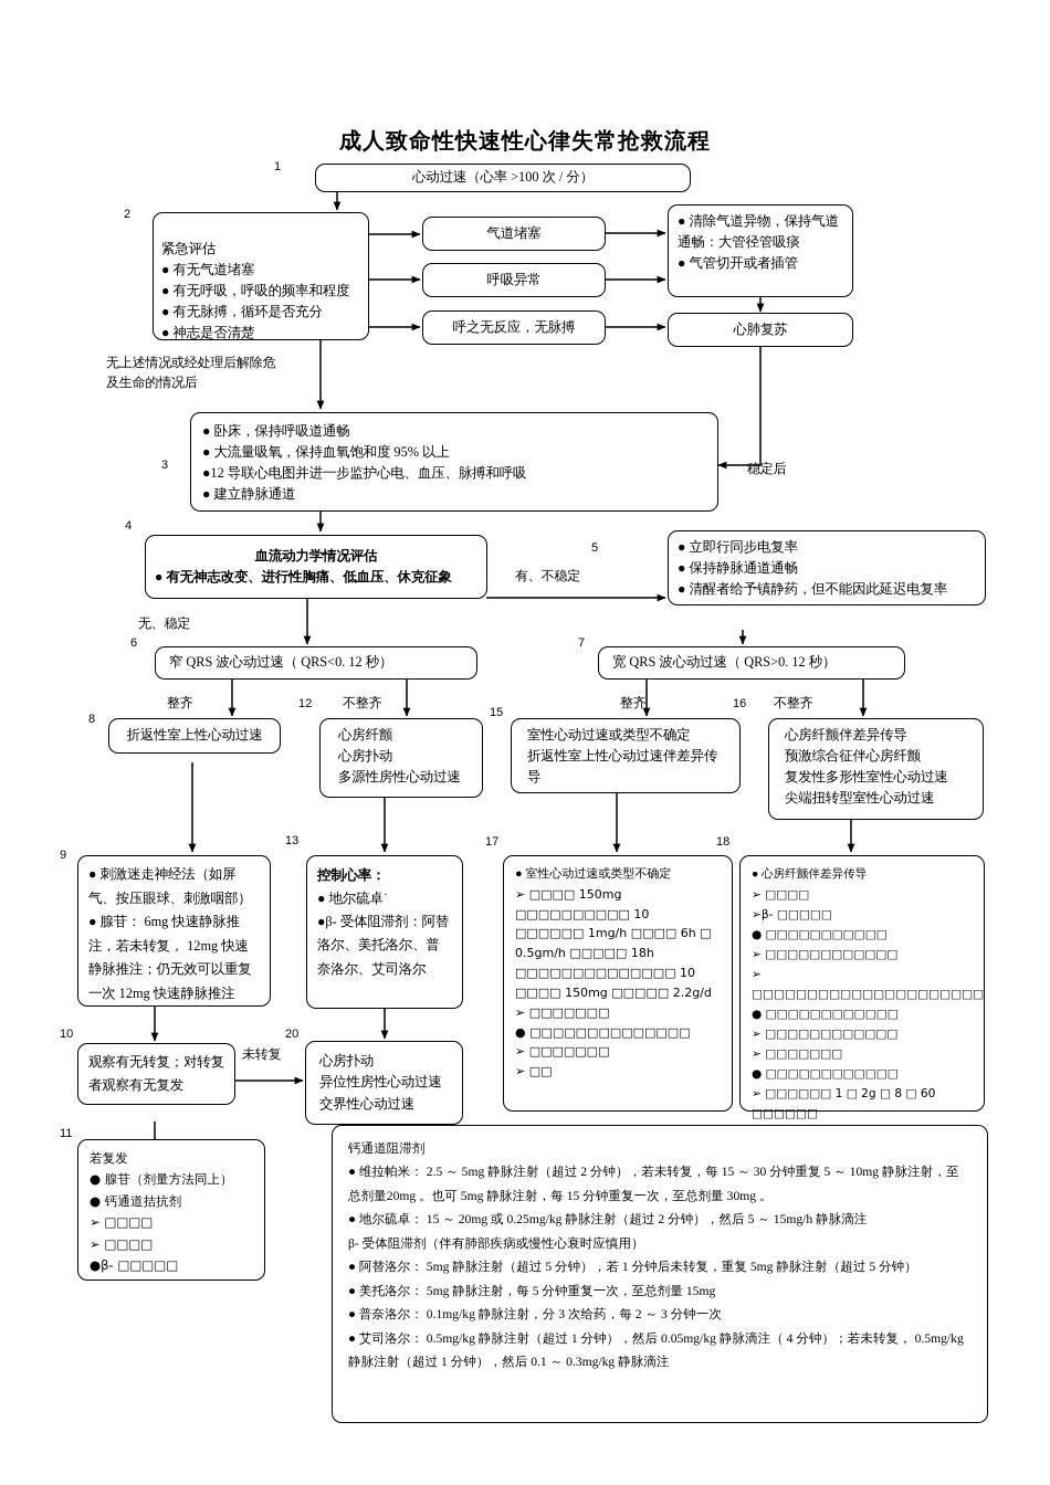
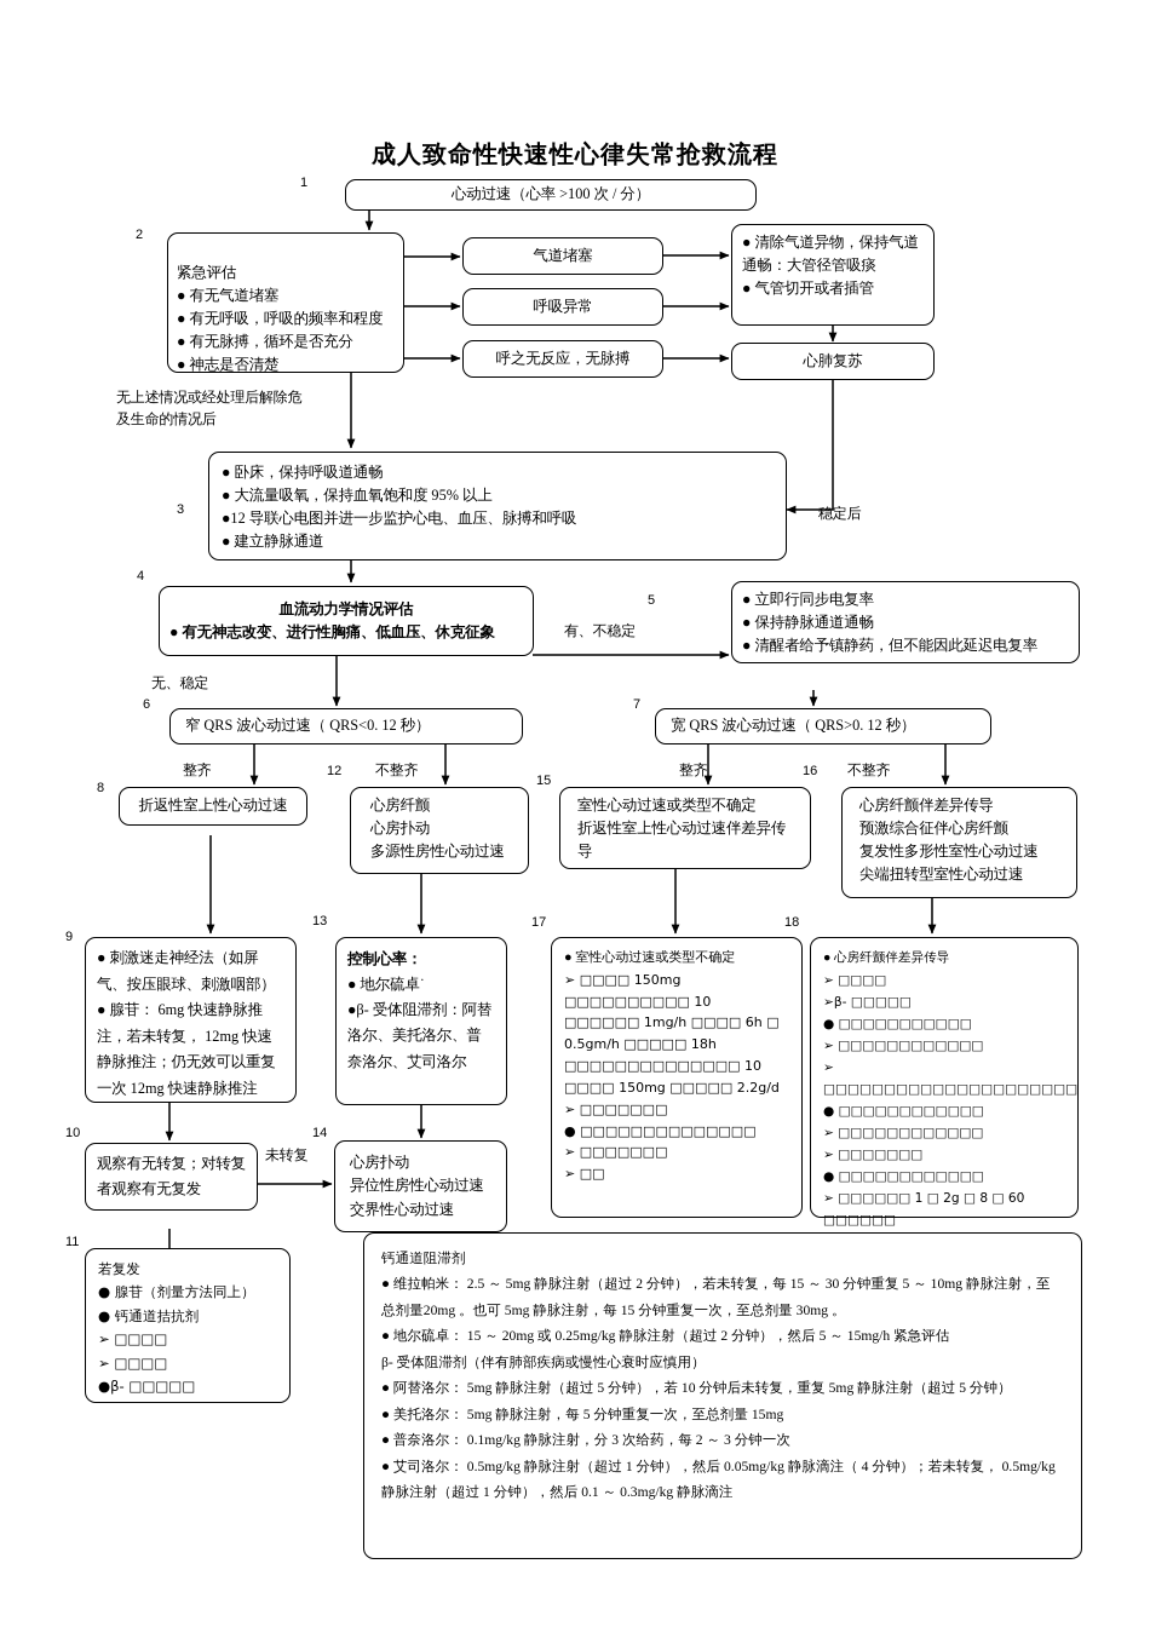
  成人致命性快速性心律失常抢救流程
  1
  心动过速（心率 >100 次 / 分）
  2
  紧急评估
  ● 有无气道堵塞
  ● 有无呼吸，呼吸的频率和程度
  ● 有无脉搏，循环是否充分
  ● 神志是否清楚
  气道堵塞
  呼吸异常
  呼之无反应，无脉搏
  ● 清除气道异物，保持气道通畅：大管径管吸痰
  ● 气管切开或者插管
  心肺复苏
  无上述情况或经处理后解除危
  及生命的情况后
  3
  ● 卧床，保持呼吸道通畅
  ● 大流量吸氧，保持血氧饱和度 95% 以上
  ●12 导联心电图并进一步监护心电、血压、脉搏和呼吸
  ● 建立静脉通道
  稳定后
  4
  血流动力学情况评估
  ● 有无神志改变、进行性胸痛、低血压、休克征象
  有、不稳定
  5
  ● 立即行同步电复率
  ● 保持静脉通道通畅
  ● 清醒者给予镇静药，但不能因此延迟电复率
  无、稳定
  6
  窄 QRS 波心动过速（ QRS<0. 12 秒）
  7
  宽 QRS 波心动过速（ QRS>0. 12 秒）
  整齐
  不整齐
  整齐
  不整齐
  8
  折返性室上性心动过速
  12
  心房纤颤
  心房扑动
  多源性房性心动过速
  15
  室性心动过速或类型不确定
  折返性室上性心动过速伴差异传导
  16
  心房纤颤伴差异传导
  预激综合征伴心房纤颤
  复发性多形性室性心动过速
  尖端扭转型室性心动过速
  9
  ● 刺激迷走神经法（如屏气、按压眼球、刺激咽部） ● 腺苷： 6mg 快速静脉推注，若未转复， 12mg 快速静脉推注；仍无效可以重复一次 12mg 快速静脉推注
  13
  控制心率：
  ● 地尔硫卓˙
  ●β- 受体阻滞剂：阿替洛尔、美托洛尔、普奈洛尔、艾司洛尔
  17
  ● 室性心动过速或类型不确定
  ➢ □□□□ 150mg □□□□□□□□□□ 10 □□□□□□ 1mg/h □□□□ 6h □ 0.5gm/h □□□□□ 18h □□□□□□□□□□□□□□ 10 □□□□ 150mg □□□□□ 2.2g/d
  ➢ □□□□□□□
  ● □□□□□□□□□□□□□□
  ➢ □□□□□□□
  ➢ □□
  18
  ● 心房纤颤伴差异传导
  ➢ □□□□
  ➢β- □□□□□
  ● □□□□□□□□□□□
  ➢ □□□□□□□□□□□□
  ➢ □□□□□□□□□□□□□□□□□□□□□
  ● □□□□□□□□□□□□
  ➢ □□□□□□□□□□□□
  ➢ □□□□□□□
  ● □□□□□□□□□□□□
  ➢ □□□□□□ 1 □ 2g □ 8 □ 60 □□□□□□
  10
  观察有无转复；对转复者观察有无复发
  未转复
- 20
+ 14
  心房扑动
  异位性房性心动过速
  交界性心动过速
  11
  若复发
  ● 腺苷（剂量方法同上）
  ● 钙通道拮抗剂
  ➢ □□□□
  ➢ □□□□
  ●β- □□□□□
  钙通道阻滞剂
  ● 维拉帕米： 2.5 ～ 5mg 静脉注射（超过 2 分钟），若未转复，每 15 ～ 30 分钟重复 5 ～ 10mg 静脉注射，至总剂量20mg 。也可 5mg 静脉注射，每 15 分钟重复一次，至总剂量 30mg 。
- ● 地尔硫卓： 15 ～ 20mg 或 0.25mg/kg 静脉注射（超过 2 分钟），然后 5 ～ 15mg/h 静脉滴注
+ ● 地尔硫卓： 15 ～ 20mg 或 0.25mg/kg 静脉注射（超过 2 分钟），然后 5 ～ 15mg/h 紧急评估
  β- 受体阻滞剂（伴有肺部疾病或慢性心衰时应慎用）
- ● 阿替洛尔： 5mg 静脉注射（超过 5 分钟），若 1 分钟后未转复，重复 5mg 静脉注射（超过 5 分钟）
+ ● 阿替洛尔： 5mg 静脉注射（超过 5 分钟），若 10 分钟后未转复，重复 5mg 静脉注射（超过 5 分钟）
  ● 美托洛尔： 5mg 静脉注射，每 5 分钟重复一次，至总剂量 15mg
  ● 普奈洛尔： 0.1mg/kg 静脉注射，分 3 次给药，每 2 ～ 3 分钟一次
  ● 艾司洛尔： 0.5mg/kg 静脉注射（超过 1 分钟），然后 0.05mg/kg 静脉滴注（ 4 分钟）；若未转复， 0.5mg/kg 静脉注射（超过 1 分钟），然后 0.1 ～ 0.3mg/kg 静脉滴注
